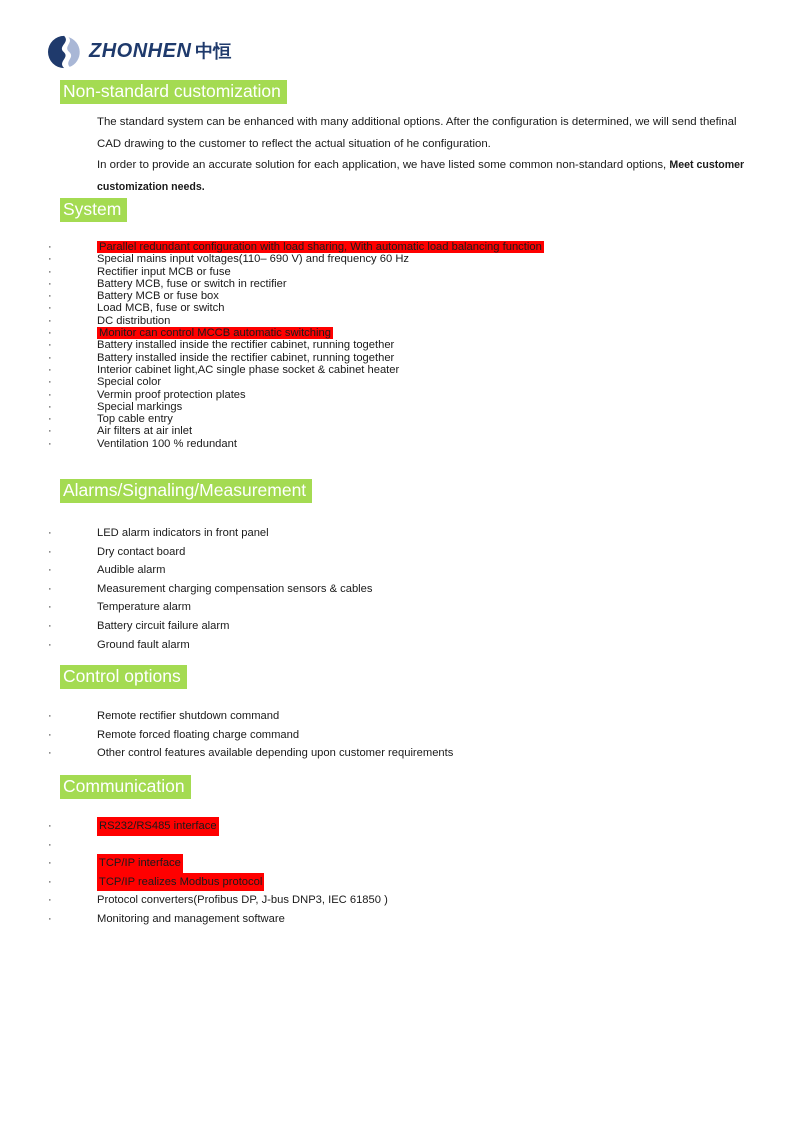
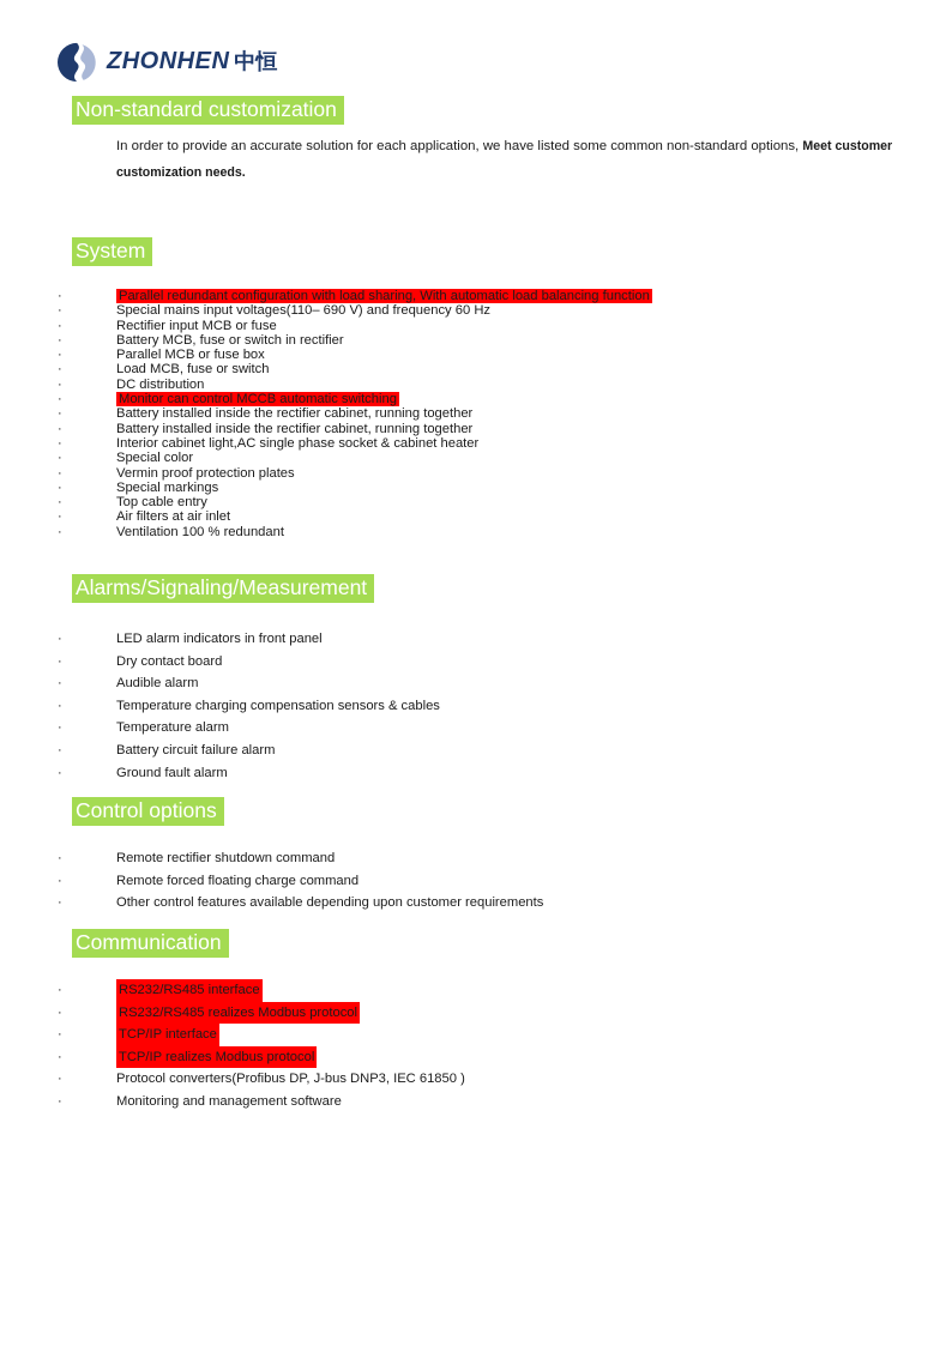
  ZHONHEN
  中恒
  Non-standard customization
- The standard system can be enhanced with many additional options. After the configuration is determined, we will send thefinal CAD drawing to the customer to reflect the actual situation of he configuration.
  In order to provide an accurate solution for each application, we have listed some common non-standard options, Meet customer customization needs.
  System
  ·
  Parallel redundant configuration with load sharing, With automatic load balancing function
  ·
  Special mains input voltages(110– 690 V) and frequency 60 Hz
  ·
  Rectifier input MCB or fuse
  ·
  Battery MCB, fuse or switch in rectifier
  ·
- Battery MCB or fuse box
+ Parallel MCB or fuse box
  ·
  Load MCB, fuse or switch
  ·
  DC distribution
  ·
  Monitor can control MCCB automatic switching
  ·
  Battery installed inside the rectifier cabinet, running together
  ·
  Battery installed inside the rectifier cabinet, running together
  ·
  Interior cabinet light,AC single phase socket & cabinet heater
  ·
  Special color
  ·
  Vermin proof protection plates
  ·
  Special markings
  ·
  Top cable entry
  ·
  Air filters at air inlet
  ·
  Ventilation 100 % redundant
  Alarms/Signaling/Measurement
  ·
  LED alarm indicators in front panel
  ·
  Dry contact board
  ·
  Audible alarm
  ·
- Measurement charging compensation sensors & cables
+ Temperature charging compensation sensors & cables
  ·
  Temperature alarm
  ·
  Battery circuit failure alarm
  ·
  Ground fault alarm
  Control options
  ·
  Remote rectifier shutdown command
  ·
  Remote forced floating charge command
  ·
  Other control features available depending upon customer requirements
  Communication
  ·
  RS232/RS485 interface
  ·
+ RS232/RS485 realizes Modbus protocol
  ·
  TCP/IP interface
  ·
  TCP/IP realizes Modbus protocol
  ·
  Protocol converters(Profibus DP, J-bus DNP3, IEC 61850 )
  ·
  Monitoring and management software
